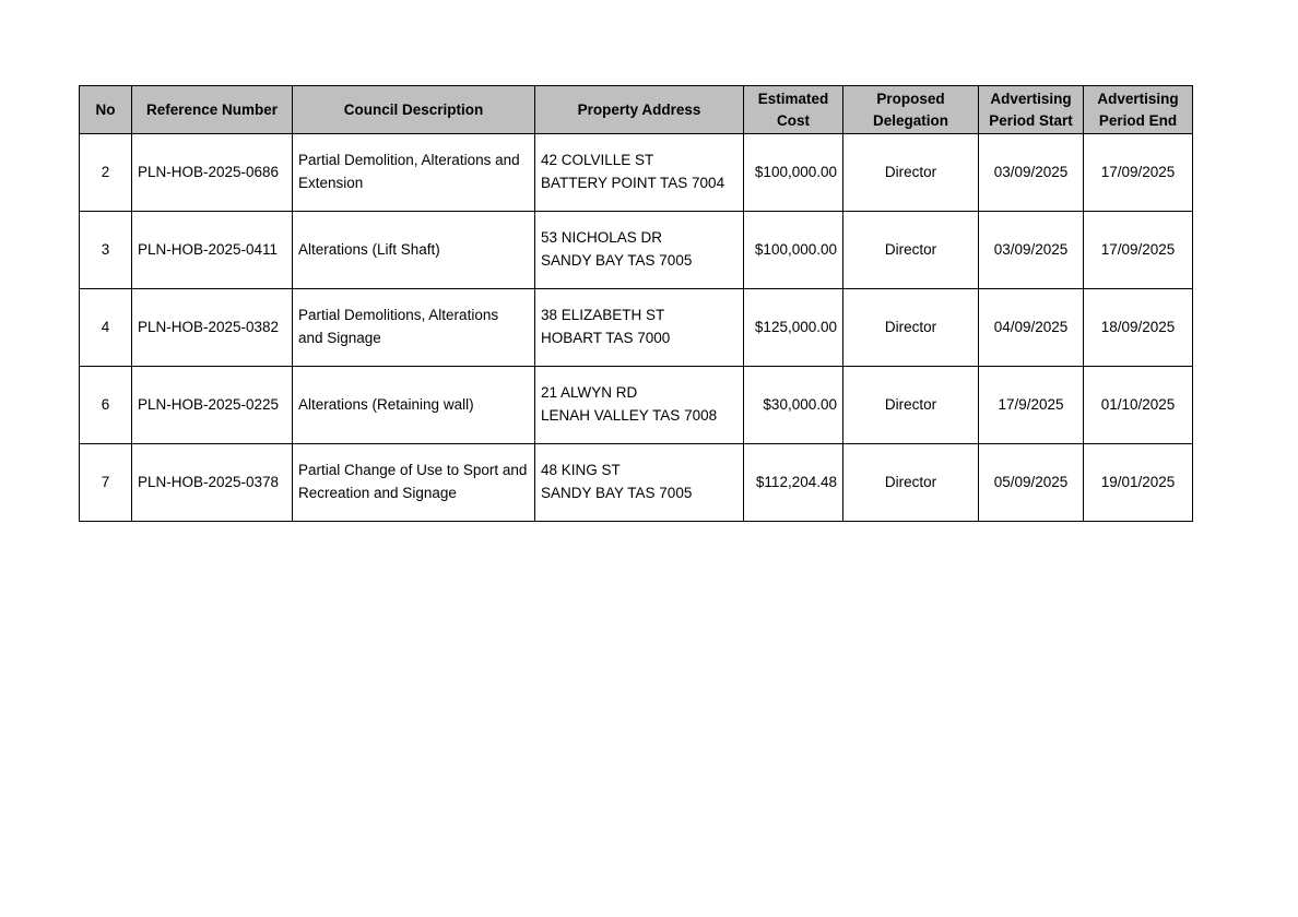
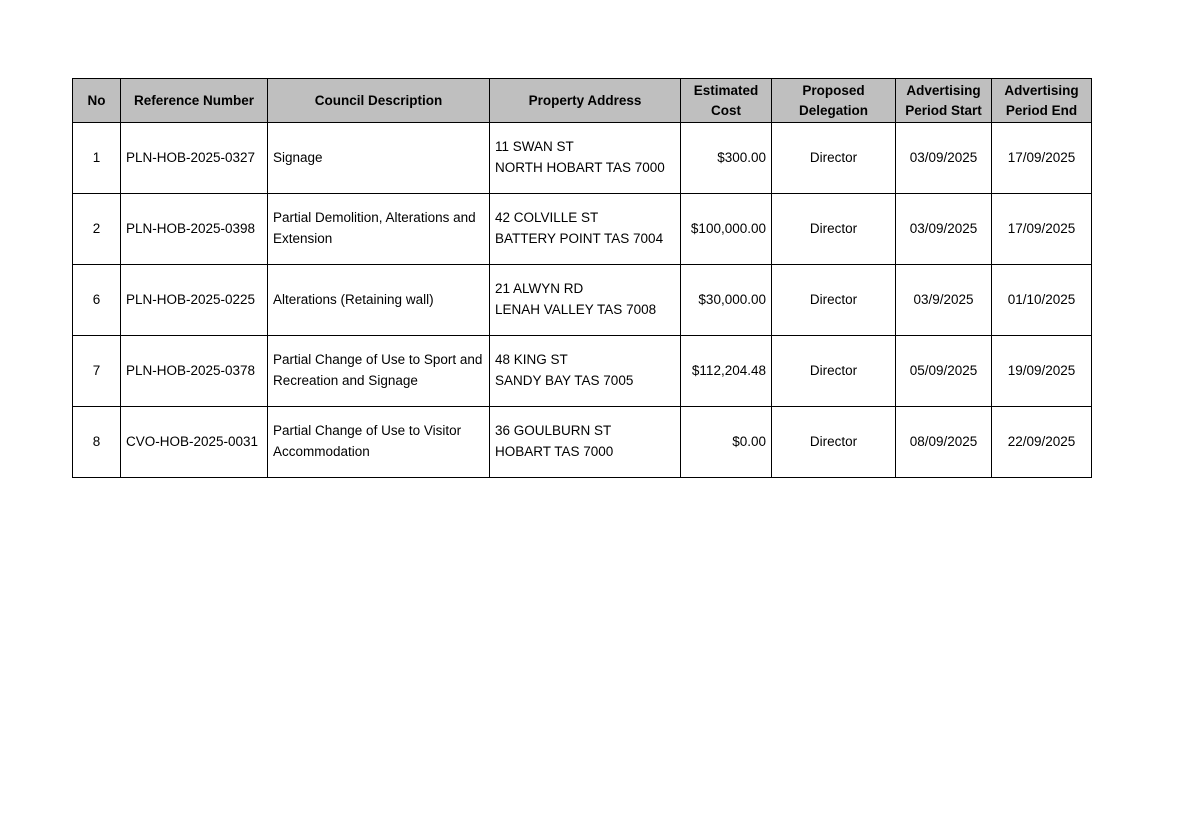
  No	Reference Number	Council Description	Property Address	Estimated Cost	Proposed Delegation	Advertising Period Start	Advertising Period End
+ 1	PLN-HOB-2025-0327	Signage	11 SWAN ST NORTH HOBART TAS 7000	$300.00	Director	03/09/2025	17/09/2025
- 2	PLN-HOB-2025-0686	Partial Demolition, Alterations and Extension	42 COLVILLE ST BATTERY POINT TAS 7004	$100,000.00	Director	03/09/2025	17/09/2025
+ 2	PLN-HOB-2025-0398	Partial Demolition, Alterations and Extension	42 COLVILLE ST BATTERY POINT TAS 7004	$100,000.00	Director	03/09/2025	17/09/2025
- 3	PLN-HOB-2025-0411	Alterations (Lift Shaft)	53 NICHOLAS DR SANDY BAY TAS 7005	$100,000.00	Director	03/09/2025	17/09/2025
- 4	PLN-HOB-2025-0382	Partial Demolitions, Alterations and Signage	38 ELIZABETH ST HOBART TAS 7000	$125,000.00	Director	04/09/2025	18/09/2025
- 6	PLN-HOB-2025-0225	Alterations (Retaining wall)	21 ALWYN RD LENAH VALLEY TAS 7008	$30,000.00	Director	17/9/2025	01/10/2025
+ 6	PLN-HOB-2025-0225	Alterations (Retaining wall)	21 ALWYN RD LENAH VALLEY TAS 7008	$30,000.00	Director	03/9/2025	01/10/2025
- 7	PLN-HOB-2025-0378	Partial Change of Use to Sport and Recreation and Signage	48 KING ST SANDY BAY TAS 7005	$112,204.48	Director	05/09/2025	19/01/2025
+ 7	PLN-HOB-2025-0378	Partial Change of Use to Sport and Recreation and Signage	48 KING ST SANDY BAY TAS 7005	$112,204.48	Director	05/09/2025	19/09/2025
+ 8	CVO-HOB-2025-0031	Partial Change of Use to Visitor Accommodation	36 GOULBURN ST HOBART TAS 7000	$0.00	Director	08/09/2025	22/09/2025
